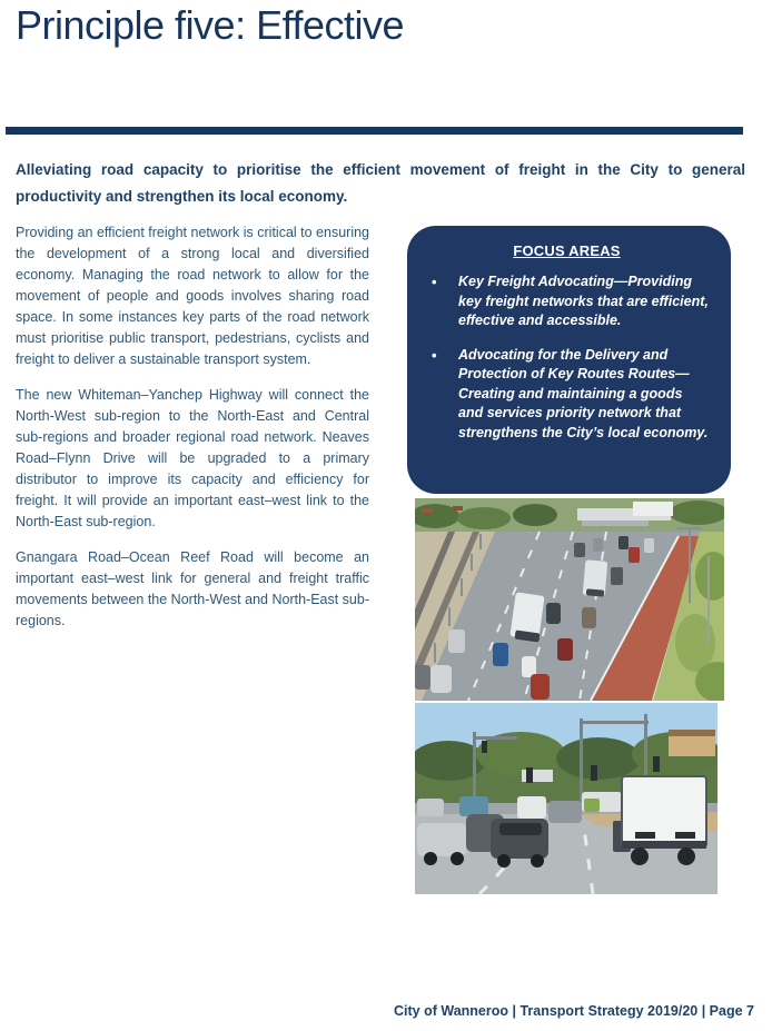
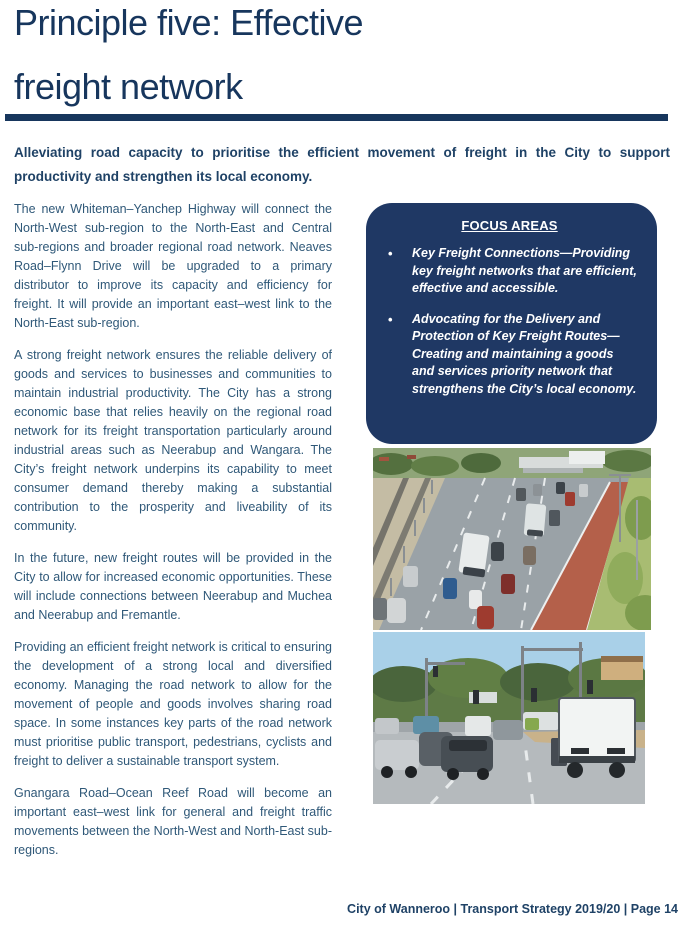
  Principle five: Effective
+ freight network
- Alleviating road capacity to prioritise the efficient movement of freight in the City to general productivity and strengthen its local economy.
+ Alleviating road capacity to prioritise the efficient movement of freight in the City to support productivity and strengthen its local economy.
- Providing an efficient freight network is critical to ensuring the development of a strong local and diversified economy. Managing the road network to allow for the movement of people and goods involves sharing road space. In some instances key parts of the road network must prioritise public transport, pedestrians, cyclists and freight to deliver a sustainable transport system.
+ The new Whiteman–Yanchep Highway will connect the North-West sub-region to the North-East and Central sub-regions and broader regional road network. Neaves Road–Flynn Drive will be upgraded to a primary distributor to improve its capacity and efficiency for freight. It will provide an important east–west link to the North-East sub-region.
+ A strong freight network ensures the reliable delivery of goods and services to businesses and communities to maintain industrial productivity. The City has a strong economic base that relies heavily on the regional road network for its freight transportation particularly around industrial areas such as Neerabup and Wangara. The City’s freight network underpins its capability to meet consumer demand thereby making a substantial contribution to the prosperity and liveability of its community.
+ In the future, new freight routes will be provided in the City to allow for increased economic opportunities. These will include connections between Neerabup and Muchea and Neerabup and Fremantle.
- The new Whiteman–Yanchep Highway will connect the North-West sub-region to the North-East and Central sub-regions and broader regional road network. Neaves Road–Flynn Drive will be upgraded to a primary distributor to improve its capacity and efficiency for freight. It will provide an important east–west link to the North-East sub-region.
+ Providing an efficient freight network is critical to ensuring the development of a strong local and diversified economy. Managing the road network to allow for the movement of people and goods involves sharing road space. In some instances key parts of the road network must prioritise public transport, pedestrians, cyclists and freight to deliver a sustainable transport system.
  Gnangara Road–Ocean Reef Road will become an important east–west link for general and freight traffic movements between the North-West and North-East sub-regions.
  FOCUS AREAS
  •
- Key Freight Advocating—Providing key freight networks that are efficient, effective and accessible.
+ Key Freight Connections—Providing key freight networks that are efficient, effective and accessible.
  •
- Advocating for the Delivery and Protection of Key Routes Routes—Creating and maintaining a goods and services priority network that strengthens the City’s local economy.
+ Advocating for the Delivery and Protection of Key Freight Routes—Creating and maintaining a goods and services priority network that strengthens the City’s local economy.
- City of Wanneroo | Transport Strategy 2019/20 | Page 7
+ City of Wanneroo | Transport Strategy 2019/20 | Page 14
